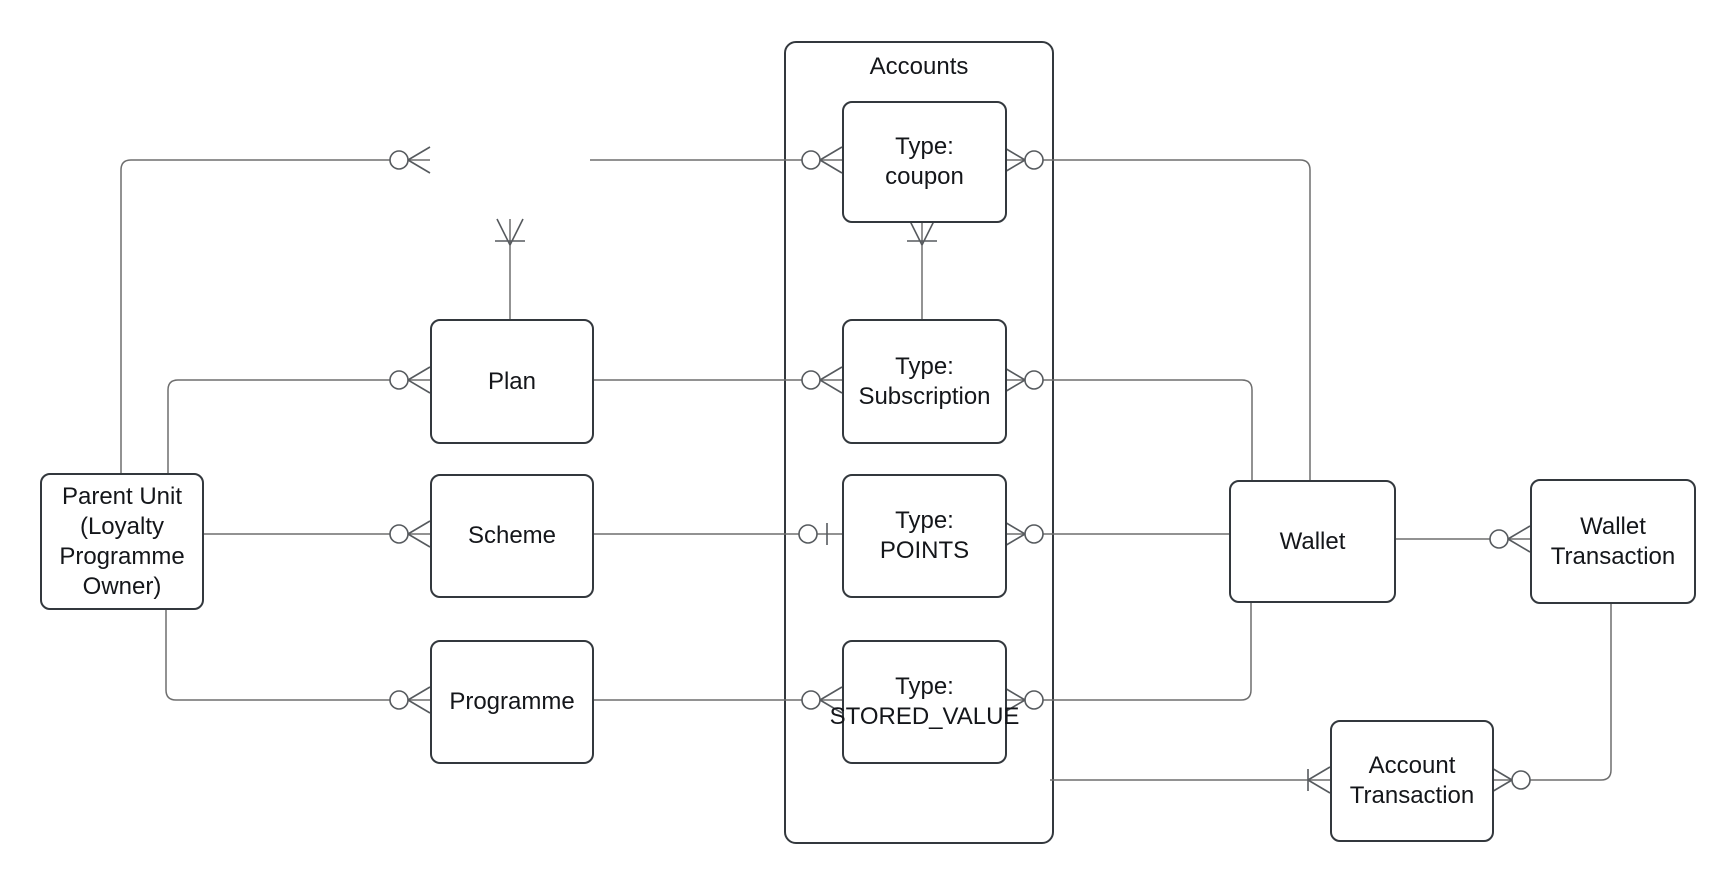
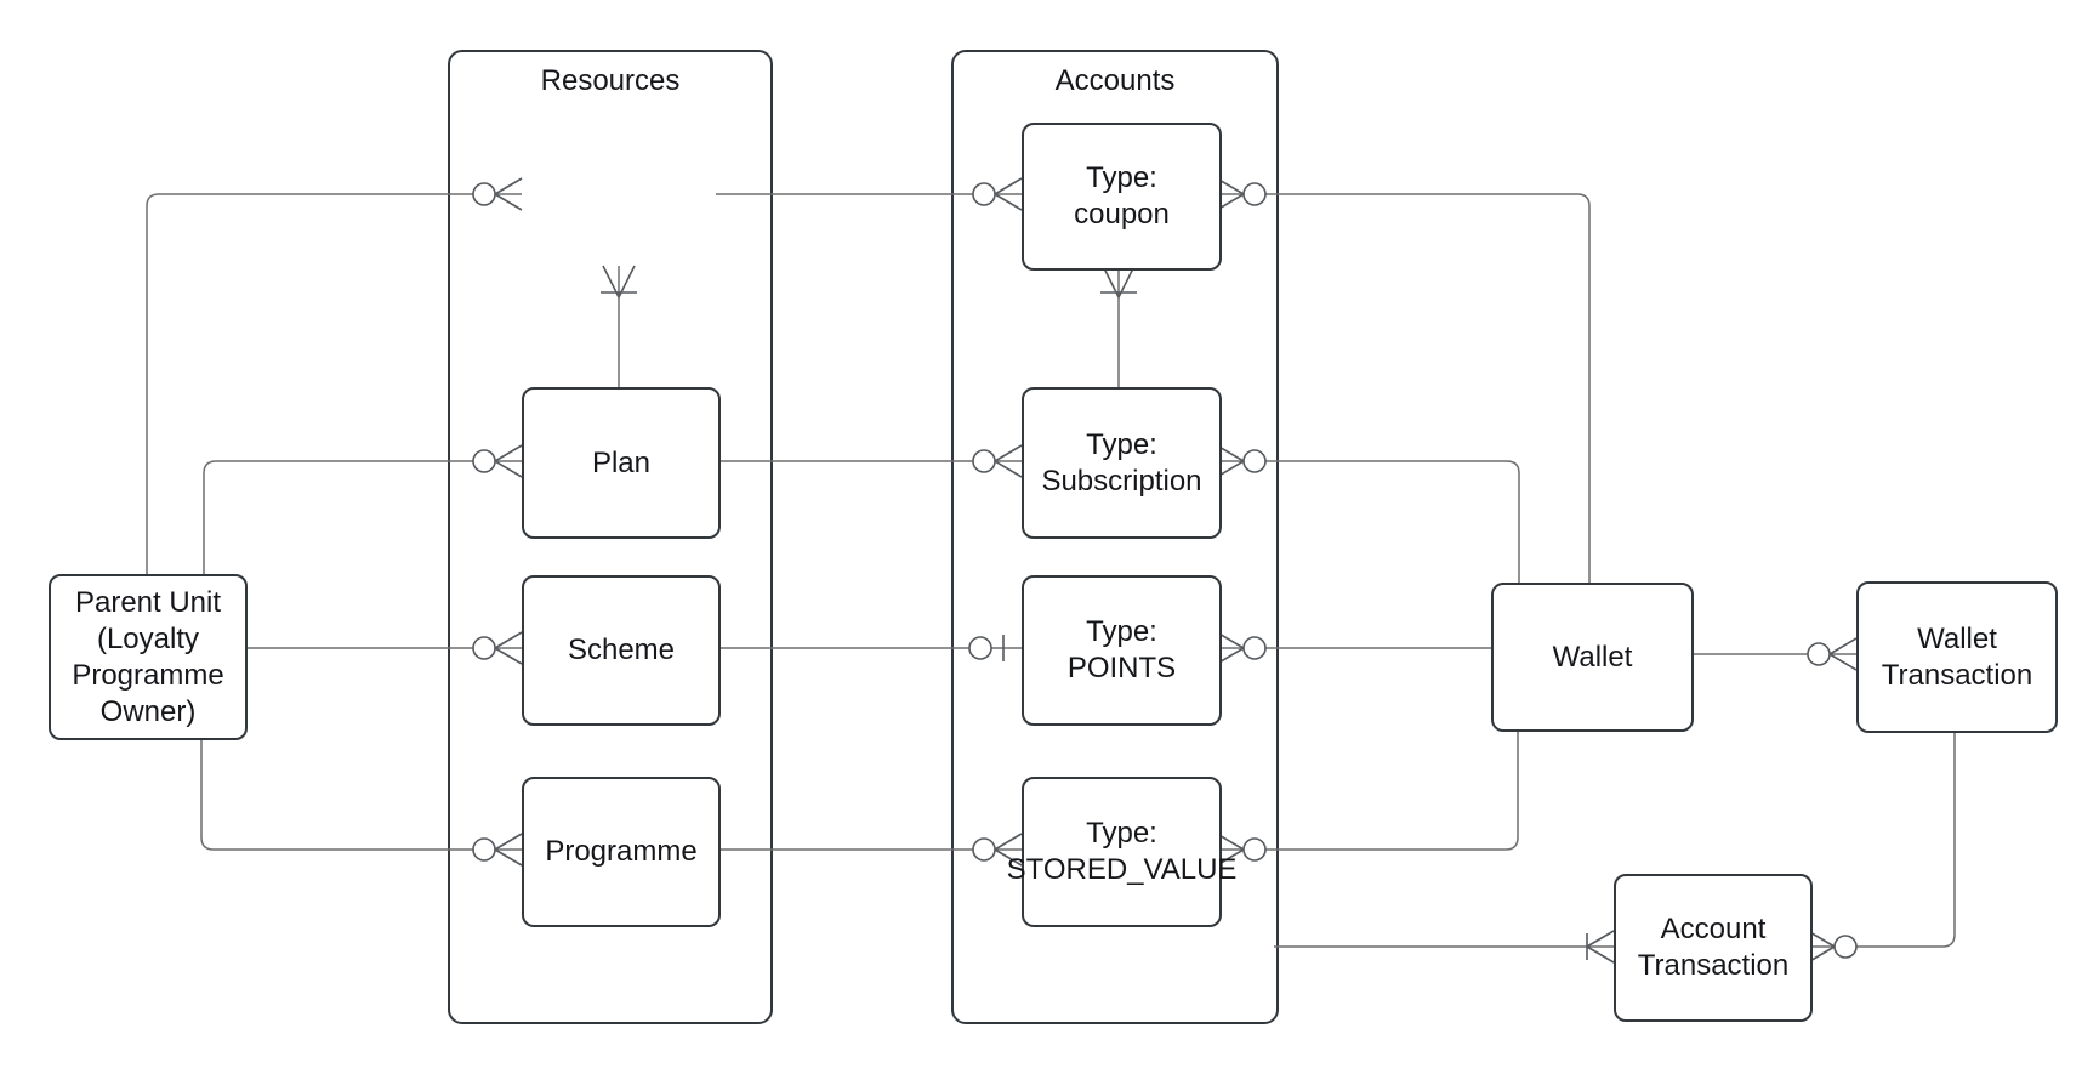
+ Resources
  Accounts
  Parent Unit
  (Loyalty
  Programme
  Owner)
  Plan
  Scheme
  Programme
  Type:
  coupon
  Type:
  Subscription
  Type:
  POINTS
  Type:
  STORED_VALUE
  Wallet
  Wallet
  Transaction
  Account
  Transaction
